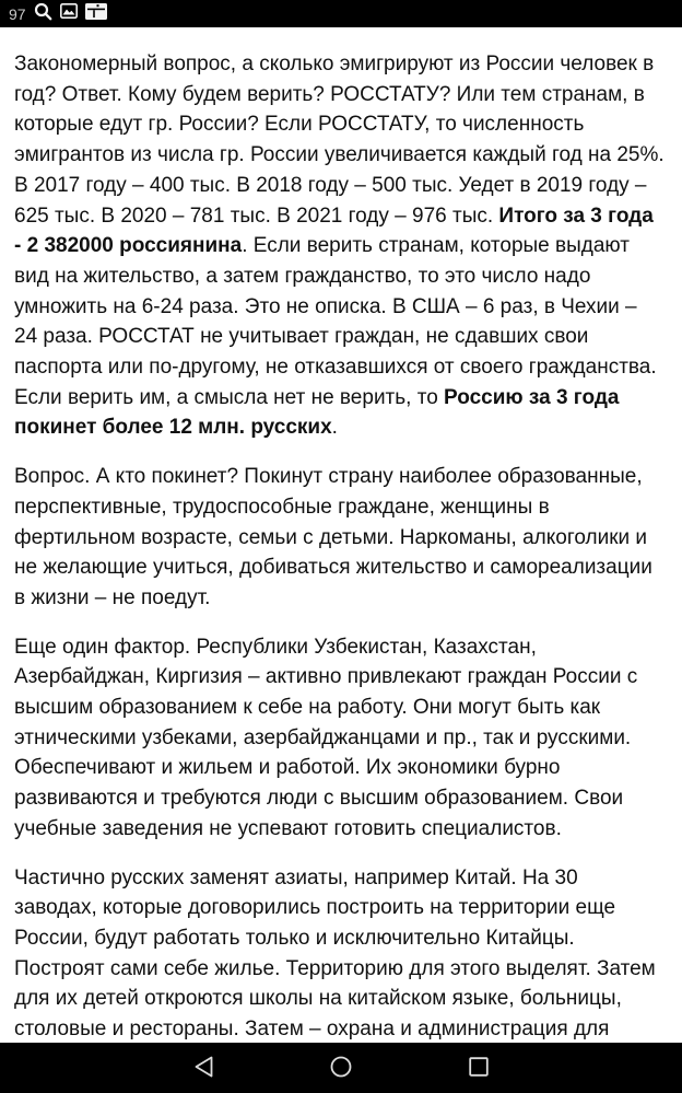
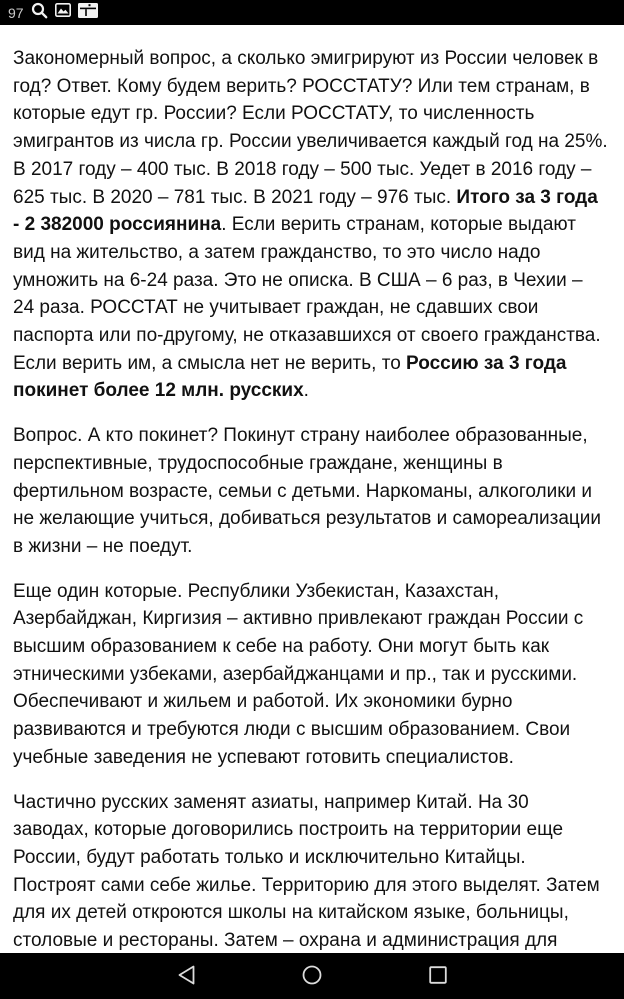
  97
- Закономерный вопрос, а сколько эмигрируют из России человек в год? Ответ. Кому будем верить? РОССТАТУ? Или тем странам, в которые едут гр. России? Если РОССТАТУ, то численность эмигрантов из числа гр. России увеличивается каждый год на 25%. В 2017 году – 400 тыс. В 2018 году – 500 тыс. Уедет в 2019 году – 625 тыс. В 2020 – 781 тыс. В 2021 году – 976 тыс. Итого за 3 года - 2 382000 россиянина. Если верить странам, которые выдают вид на жительство, а затем гражданство, то это число надо умножить на 6-24 раза. Это не описка. В США – 6 раз, в Чехии – 24 раза. РОССТАТ не учитывает граждан, не сдавших свои паспорта или по-другому, не отказавшихся от своего гражданства. Если верить им, а смысла нет не верить, то Россию за 3 года покинет более 12 млн. русских.
+ Закономерный вопрос, а сколько эмигрируют из России человек в год? Ответ. Кому будем верить? РОССТАТУ? Или тем странам, в которые едут гр. России? Если РОССТАТУ, то численность эмигрантов из числа гр. России увеличивается каждый год на 25%. В 2017 году – 400 тыс. В 2018 году – 500 тыс. Уедет в 2016 году – 625 тыс. В 2020 – 781 тыс. В 2021 году – 976 тыс. Итого за 3 года - 2 382000 россиянина. Если верить странам, которые выдают вид на жительство, а затем гражданство, то это число надо умножить на 6-24 раза. Это не описка. В США – 6 раз, в Чехии – 24 раза. РОССТАТ не учитывает граждан, не сдавших свои паспорта или по-другому, не отказавшихся от своего гражданства. Если верить им, а смысла нет не верить, то Россию за 3 года покинет более 12 млн. русских.
- Вопрос. А кто покинет? Покинут страну наиболее образованные, перспективные, трудоспособные граждане, женщины в фертильном возрасте, семьи с детьми. Наркоманы, алкоголики и не желающие учиться, добиваться жительство и самореализации в жизни – не поедут.
+ Вопрос. А кто покинет? Покинут страну наиболее образованные, перспективные, трудоспособные граждане, женщины в фертильном возрасте, семьи с детьми. Наркоманы, алкоголики и не желающие учиться, добиваться результатов и самореализации в жизни – не поедут.
- Еще один фактор. Республики Узбекистан, Казахстан, Азербайджан, Киргизия – активно привлекают граждан России с высшим образованием к себе на работу. Они могут быть как этническими узбеками, азербайджанцами и пр., так и русскими. Обеспечивают и жильем и работой. Их экономики бурно развиваются и требуются люди с высшим образованием. Свои учебные заведения не успевают готовить специалистов.
+ Еще один которые. Республики Узбекистан, Казахстан, Азербайджан, Киргизия – активно привлекают граждан России с высшим образованием к себе на работу. Они могут быть как этническими узбеками, азербайджанцами и пр., так и русскими. Обеспечивают и жильем и работой. Их экономики бурно развиваются и требуются люди с высшим образованием. Свои учебные заведения не успевают готовить специалистов.
  Частично русских заменят азиаты, например Китай. На 30 заводах, которые договорились построить на территории еще России, будут работать только и исключительно Китайцы. Построят сами себе жилье. Территорию для этого выделят. Затем для их детей откроются школы на китайском языке, больницы, столовые и рестораны. Затем – охрана и администрация для
